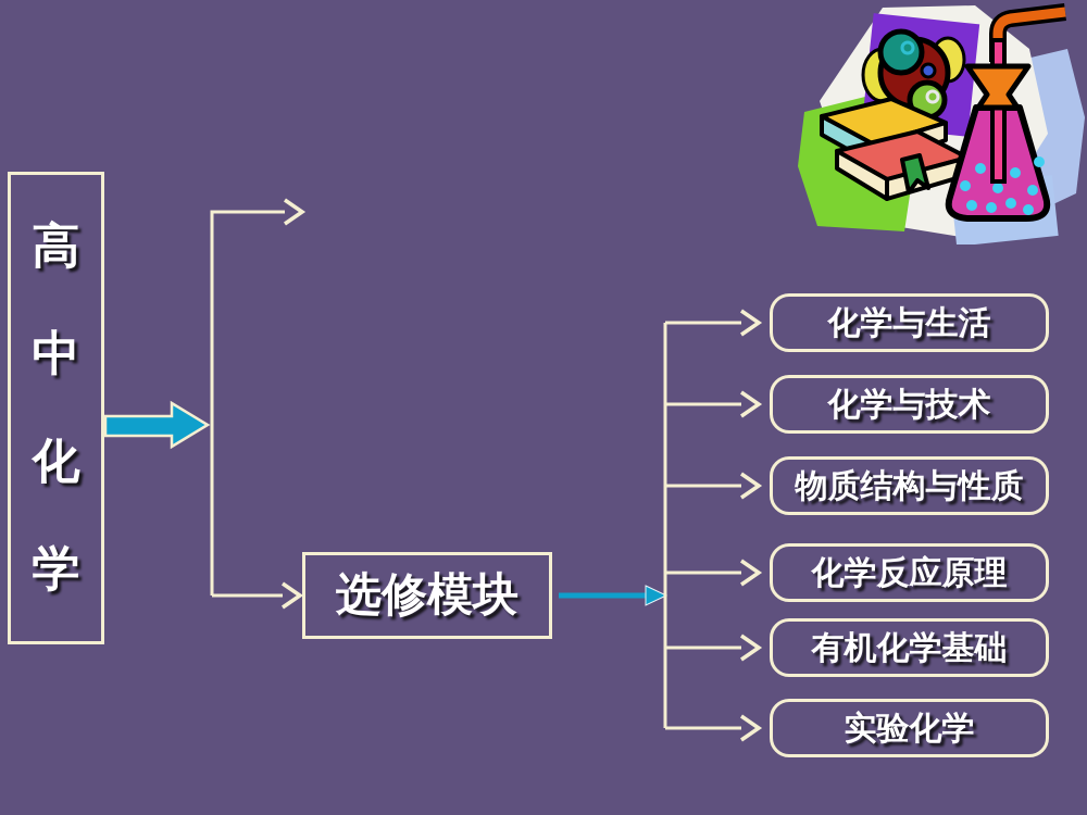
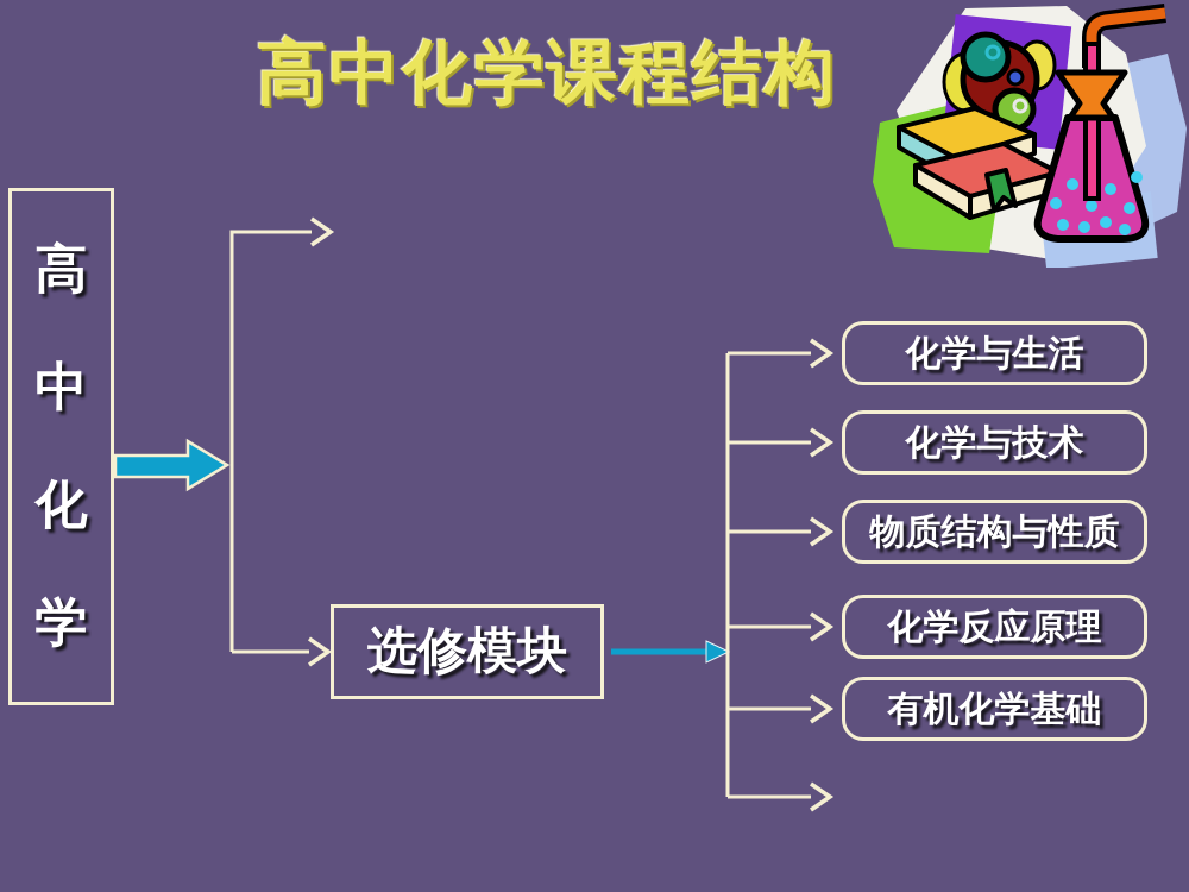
+ 高中化学课程结构
  高
  中
  化
  学
  选修模块
  化学与生活
  化学与技术
  物质结构与性质
  化学反应原理
  有机化学基础
- 实验化学
